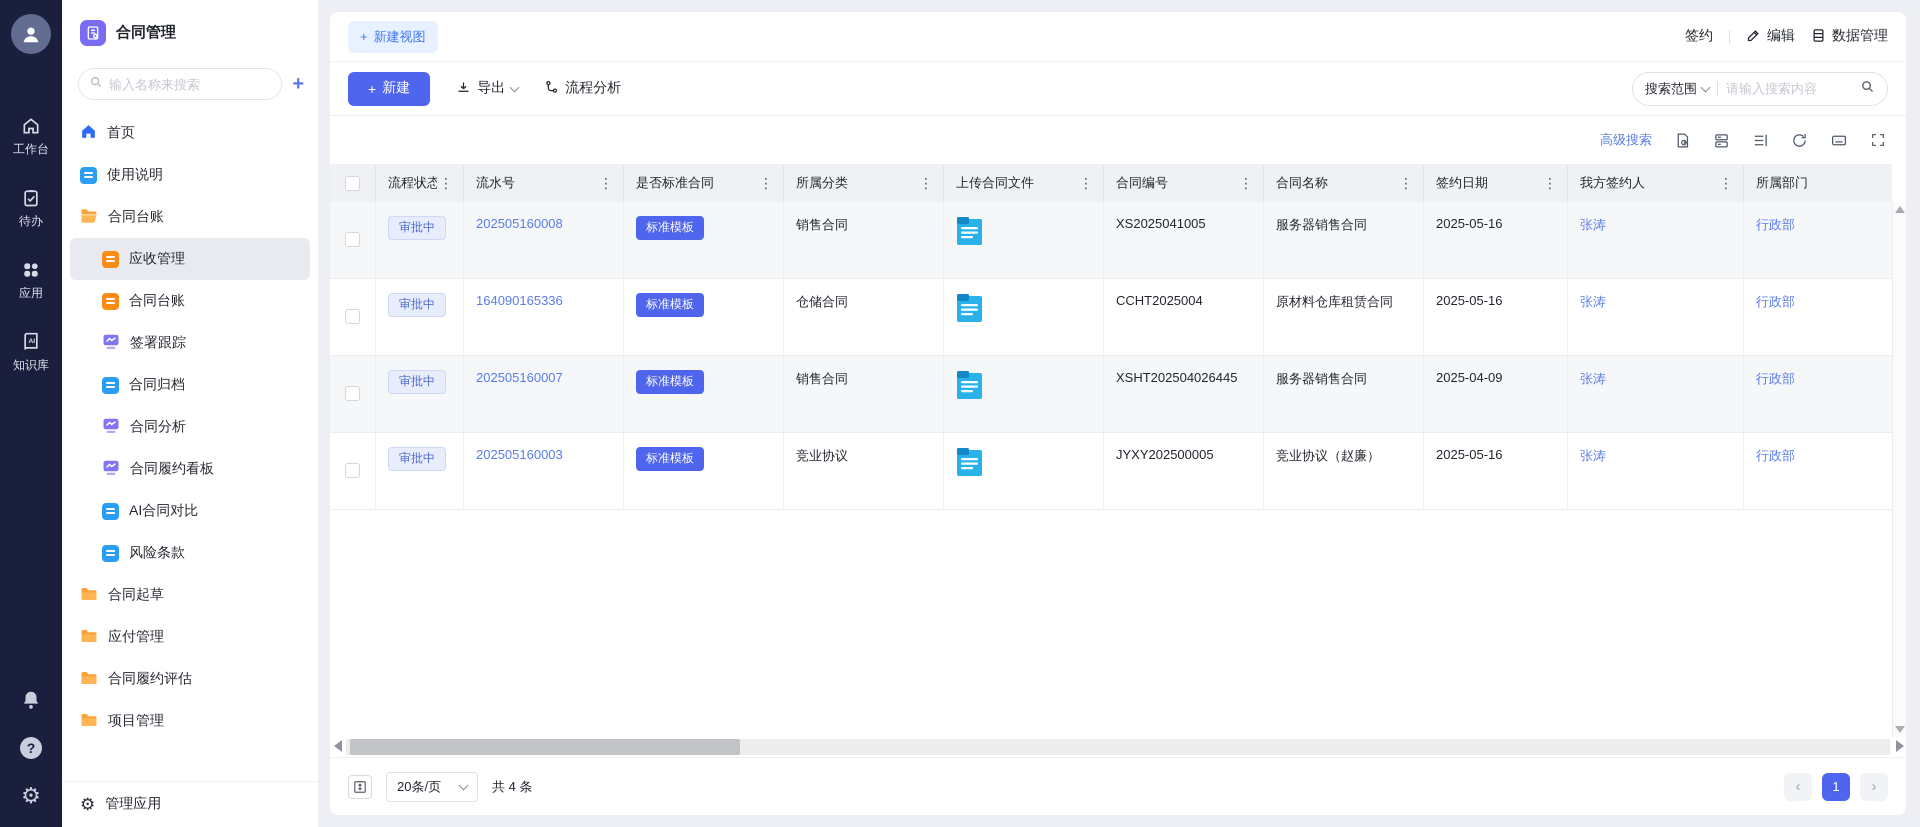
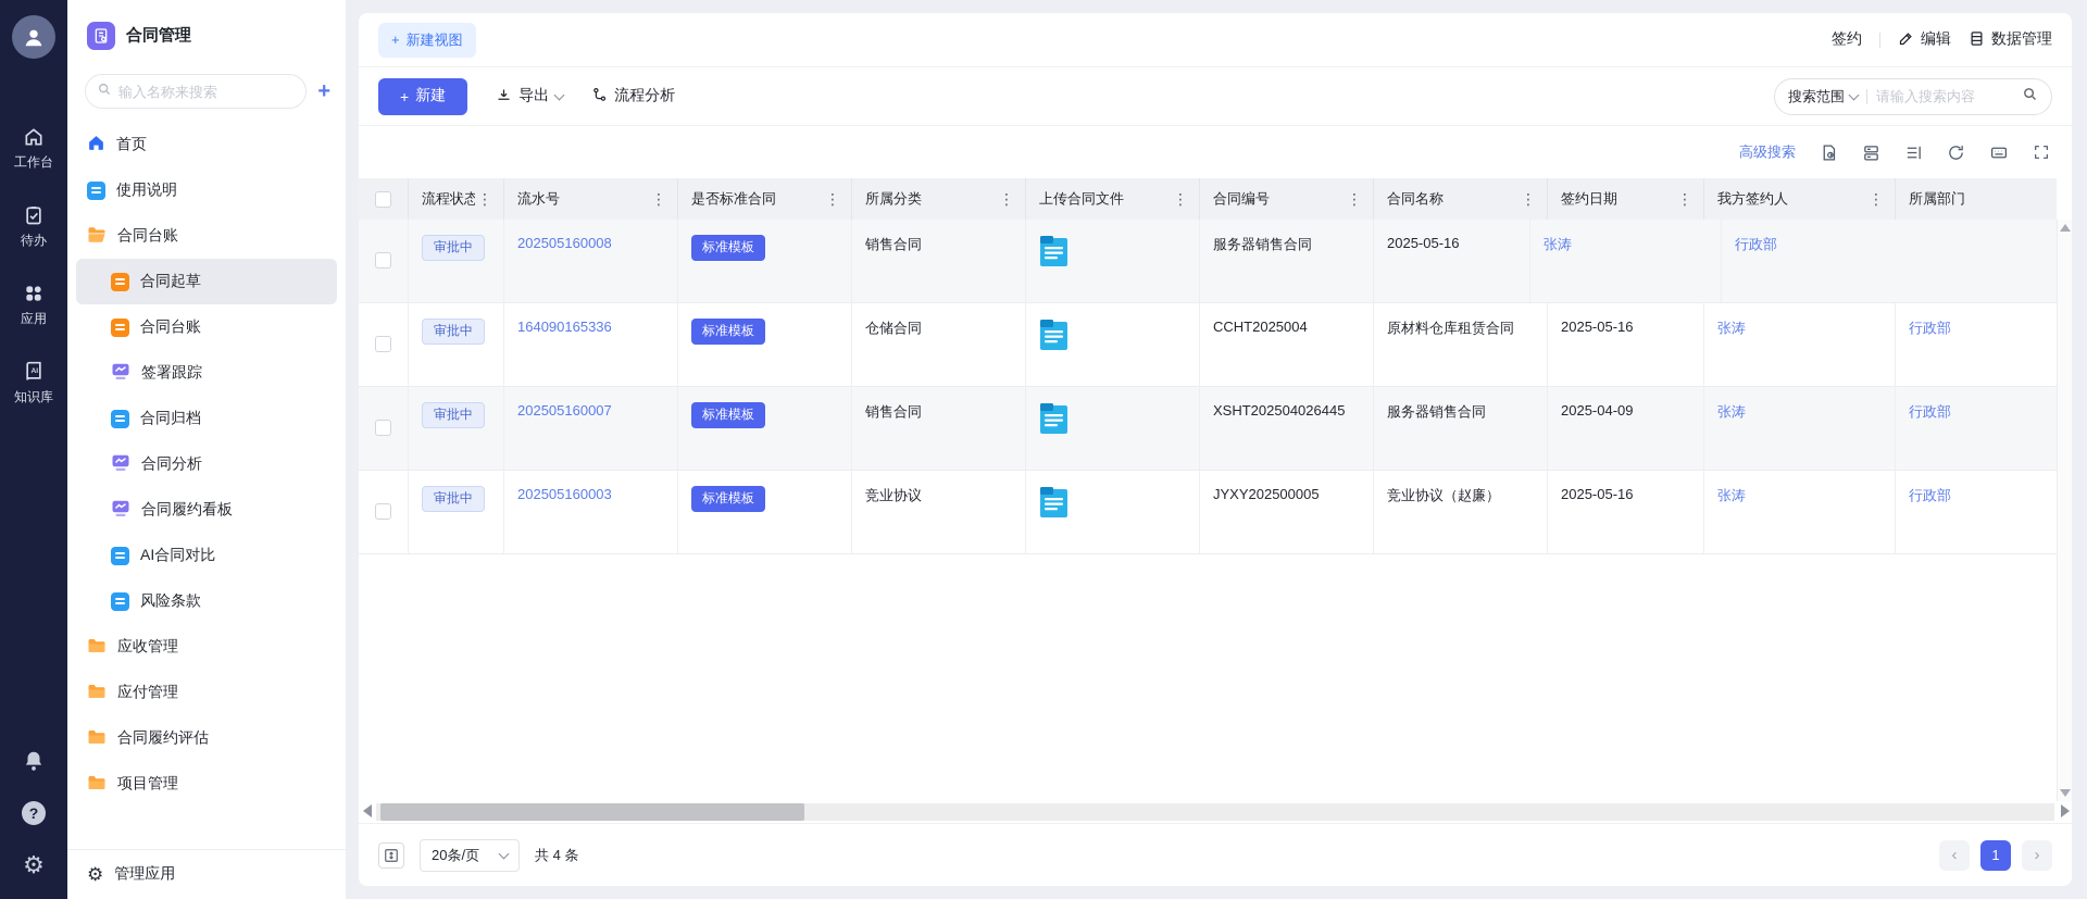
  工作台
  待办
  应用
  知识库
  ?
  ⚙
  合同管理
  输入名称来搜索
  +
  首页
  使用说明
  合同台账
- 应收管理
+ 合同起草
  合同台账
  签署跟踪
  合同归档
  合同分析
  合同履约看板
  AI合同对比
  风险条款
- 合同起草
+ 应收管理
  应付管理
  合同履约评估
  项目管理
  ⚙
  管理应用
  +
  新建视图
  签约
  编辑
  数据管理
  +
  新建
  导出
  流程分析
  搜索范围
  请输入搜索内容
  高级搜索
  流程状态
  ⋮
  流水号
  ⋮
  是否标准合同
  ⋮
  所属分类
  ⋮
  上传合同文件
  ⋮
  合同编号
  ⋮
  合同名称
  ⋮
  签约日期
  ⋮
  我方签约人
  ⋮
  所属部门
  审批中
  202505160008
  标准模板
  销售合同
- XS2025041005
  服务器销售合同
  2025-05-16
  张涛
  行政部
  审批中
  164090165336
  标准模板
  仓储合同
  CCHT2025004
  原材料仓库租赁合同
  2025-05-16
  张涛
  行政部
  审批中
  202505160007
  标准模板
  销售合同
  XSHT202504026445
  服务器销售合同
  2025-04-09
  张涛
  行政部
  审批中
  202505160003
  标准模板
  竞业协议
  JYXY202500005
  竞业协议（赵廉）
  2025-05-16
  张涛
  行政部
  20条/页
  共 4 条
  ‹
  1
  ›
